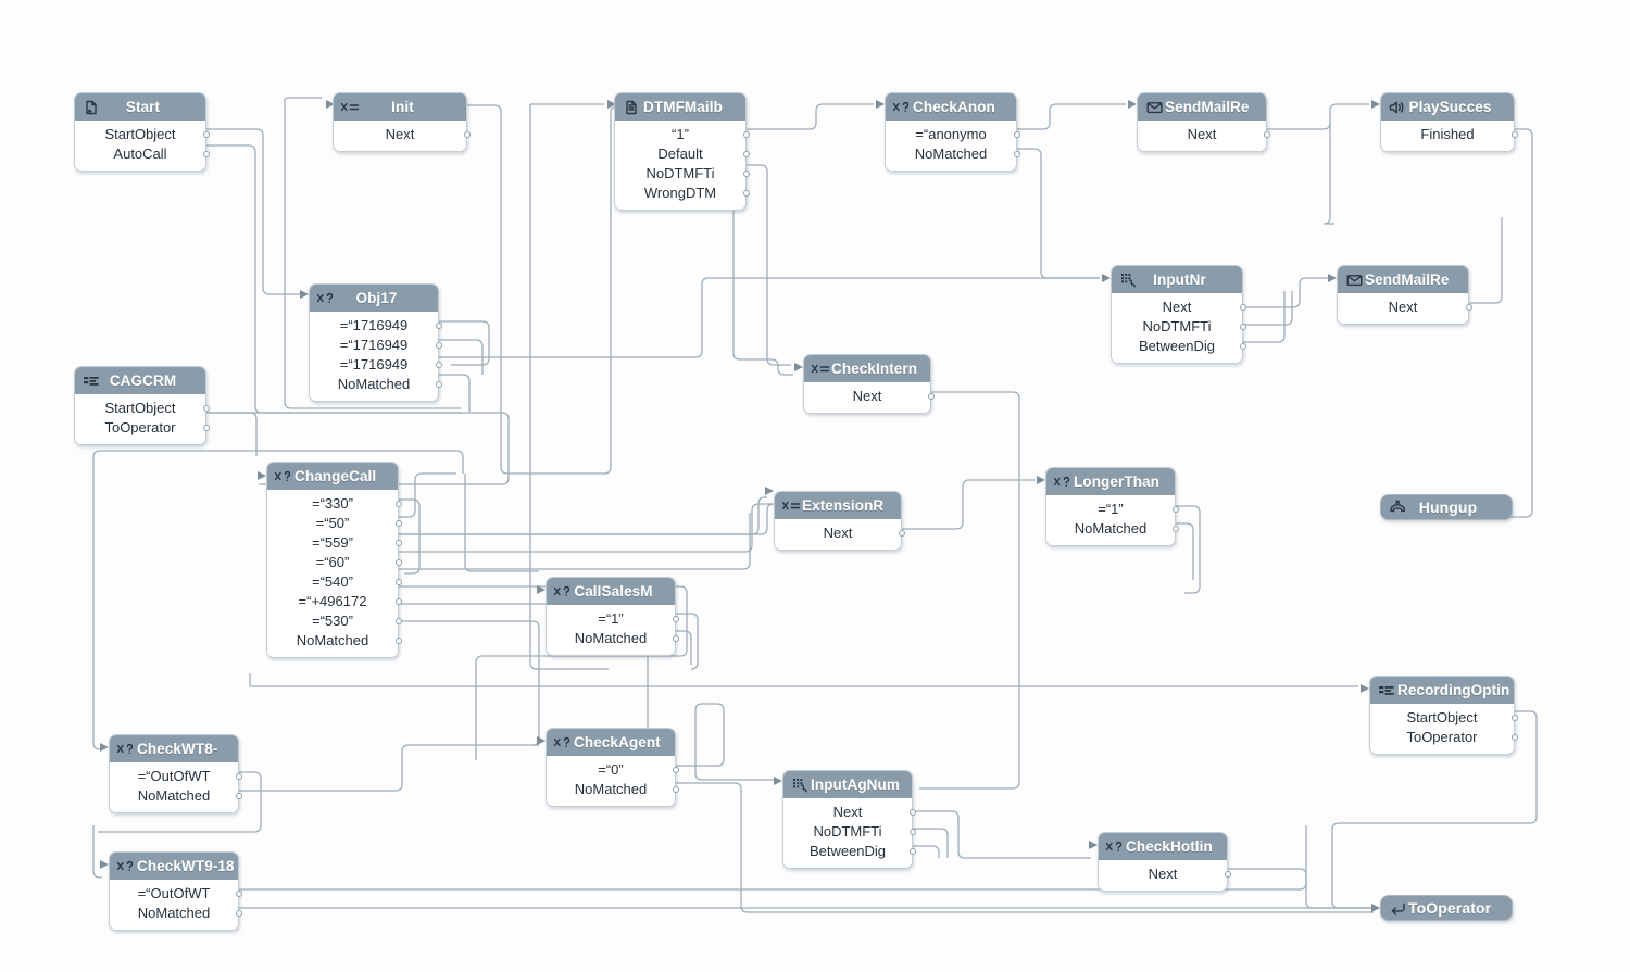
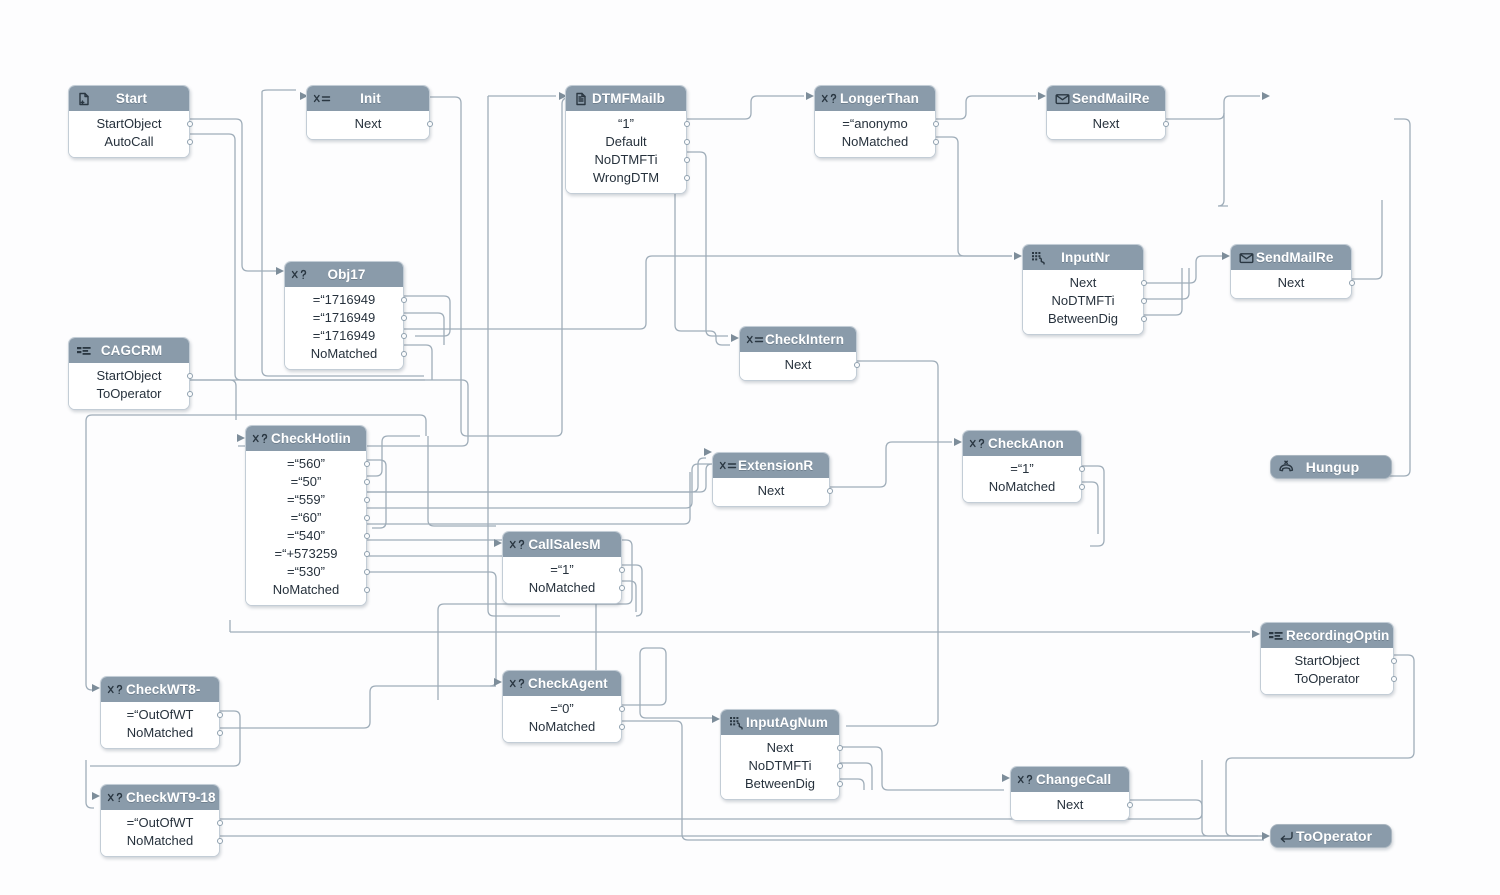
  Start
  StartObject
  AutoCall
  Init
  Next
  DTMFMailb
  “1”
  Default
  NoDTMFTi
  WrongDTM
- CheckAnon
+ LongerThan
  =“anonymo
  NoMatched
  SendMailRe
  Next
- PlaySucces
- Finished
  Obj17
  =“1716949
  =“1716949
  =“1716949
  NoMatched
  InputNr
  Next
  NoDTMFTi
  BetweenDig
  SendMailRe
  Next
  CAGCRM
  StartObject
  ToOperator
  CheckIntern
  Next
- ChangeCall
+ CheckHotlin
- =“330”
+ =“560”
  =“50”
  =“559”
  =“60”
  =“540”
- =“+496172
+ =“+573259
  =“530”
  NoMatched
  ExtensionR
  Next
- LongerThan
+ CheckAnon
  =“1”
  NoMatched
  Hungup
  CallSalesM
  =“1”
  NoMatched
  RecordingOptin
  StartObject
  ToOperator
  CheckWT8-
  =“OutOfWT
  NoMatched
  CheckAgent
  =“0”
  NoMatched
  InputAgNum
  Next
  NoDTMFTi
  BetweenDig
- CheckHotlin
+ ChangeCall
  Next
  CheckWT9-18
  =“OutOfWT
  NoMatched
  ToOperator
